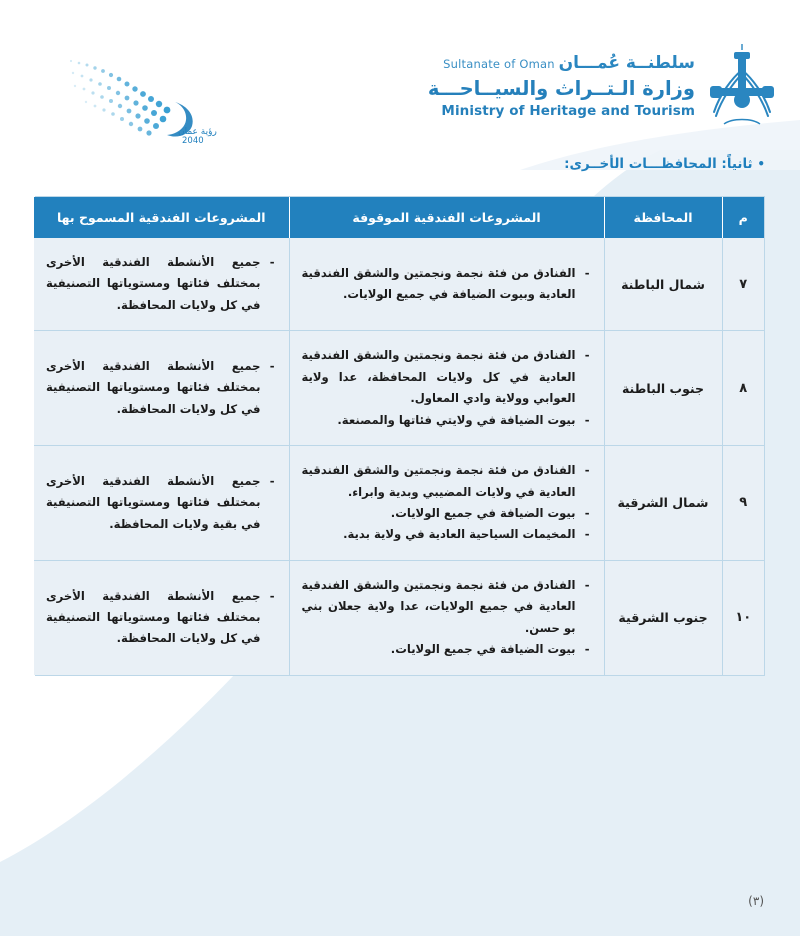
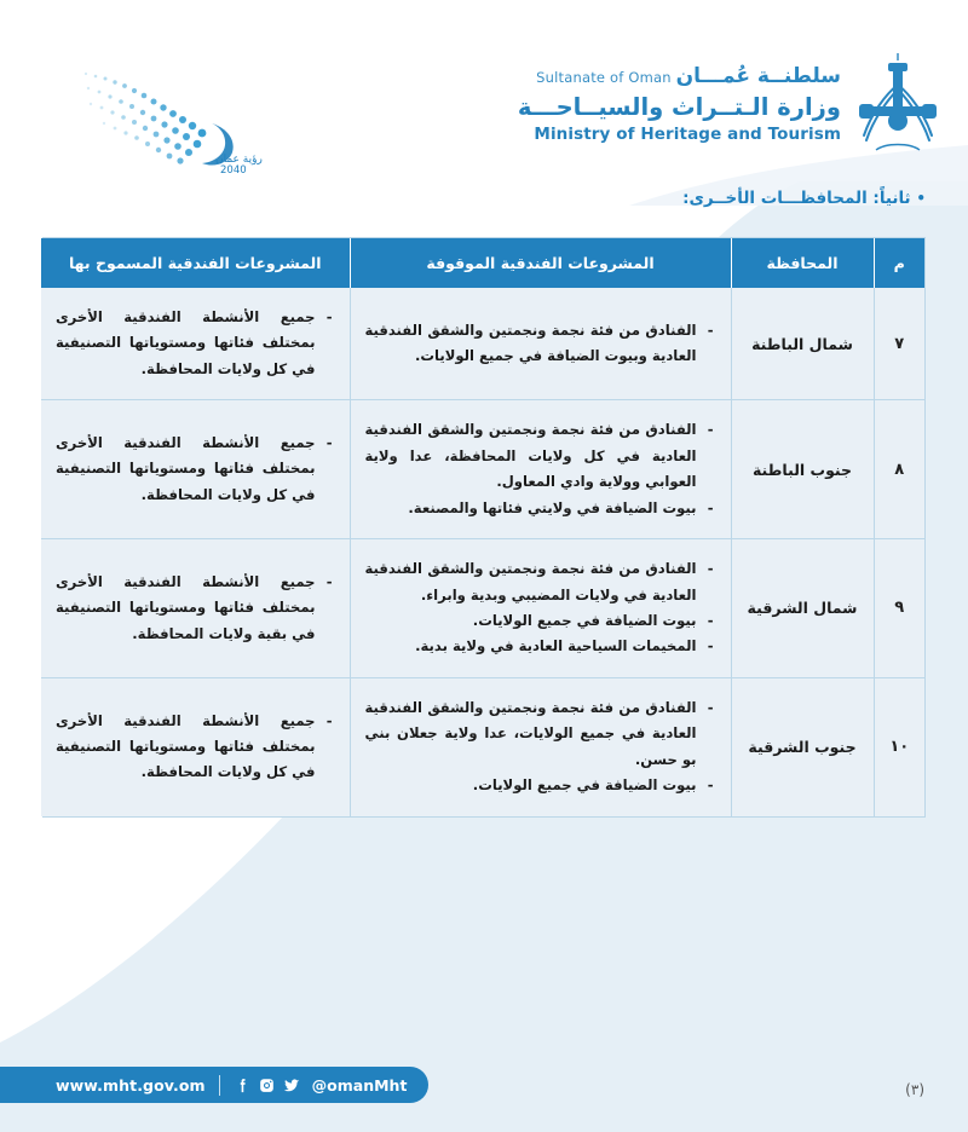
  رؤية عمان
  2040
  Sultanate of Oman سلطنــة عُمـــان
  وزارة الـتــراث والسيــاحـــة
  Ministry of Heritage and Tourism
  • ثانياً: المحافظـــات الأخــرى:
  م	المحافظة	المشروعات الفندقية الموقوفة	المشروعات الفندقية المسموح بها
  ٧	شمال الباطنة	الفنادق من فئة نجمة ونجمتين والشقق الفندقية العادية وبيوت الضيافة في جميع الولايات.	جميع الأنشطة الفندقية الأخرى بمختلف فئاتها ومستوياتها التصنيفية في كل ولايات المحافظة.
  ٨	جنوب الباطنة	الفنادق من فئة نجمة ونجمتين والشقق الفندقية العادية في كل ولايات المحافظة، عدا ولاية العوابي وولاية وادي المعاول.بيوت الضيافة في ولايتي فئاتها والمصنعة.	جميع الأنشطة الفندقية الأخرى بمختلف فئاتها ومستوياتها التصنيفية في كل ولايات المحافظة.
  ٩	شمال الشرقية	الفنادق من فئة نجمة ونجمتين والشقق الفندقية العادية في ولايات المضيبي وبدية وابراء.بيوت الضيافة في جميع الولايات.المخيمات السياحية العادية في ولاية بدية.	جميع الأنشطة الفندقية الأخرى بمختلف فئاتها ومستوياتها التصنيفية في بقية ولايات المحافظة.
  ١٠	جنوب الشرقية	الفنادق من فئة نجمة ونجمتين والشقق الفندقية العادية في جميع الولايات، عدا ولاية جعلان بني بو حسن.بيوت الضيافة في جميع الولايات.	جميع الأنشطة الفندقية الأخرى بمختلف فئاتها ومستوياتها التصنيفية في كل ولايات المحافظة.
+ www.mht.gov.om
+ @omanMht
  (٣)
